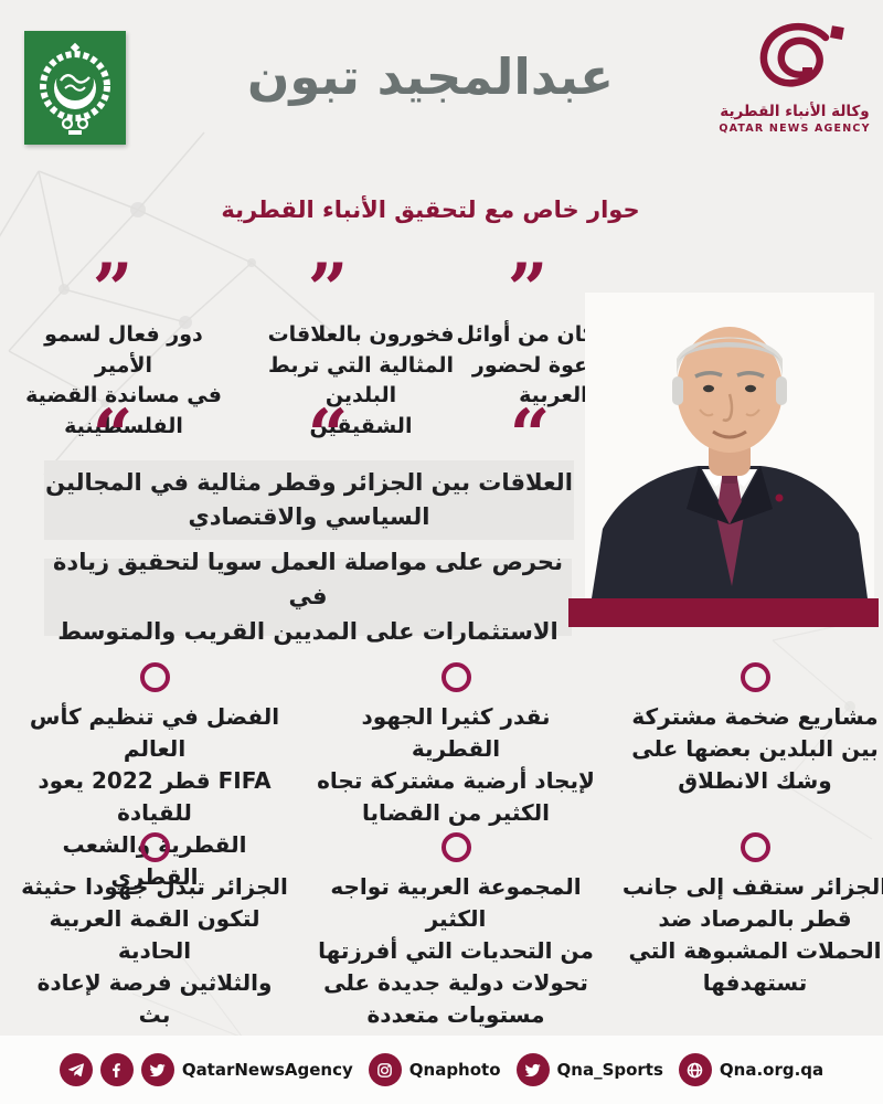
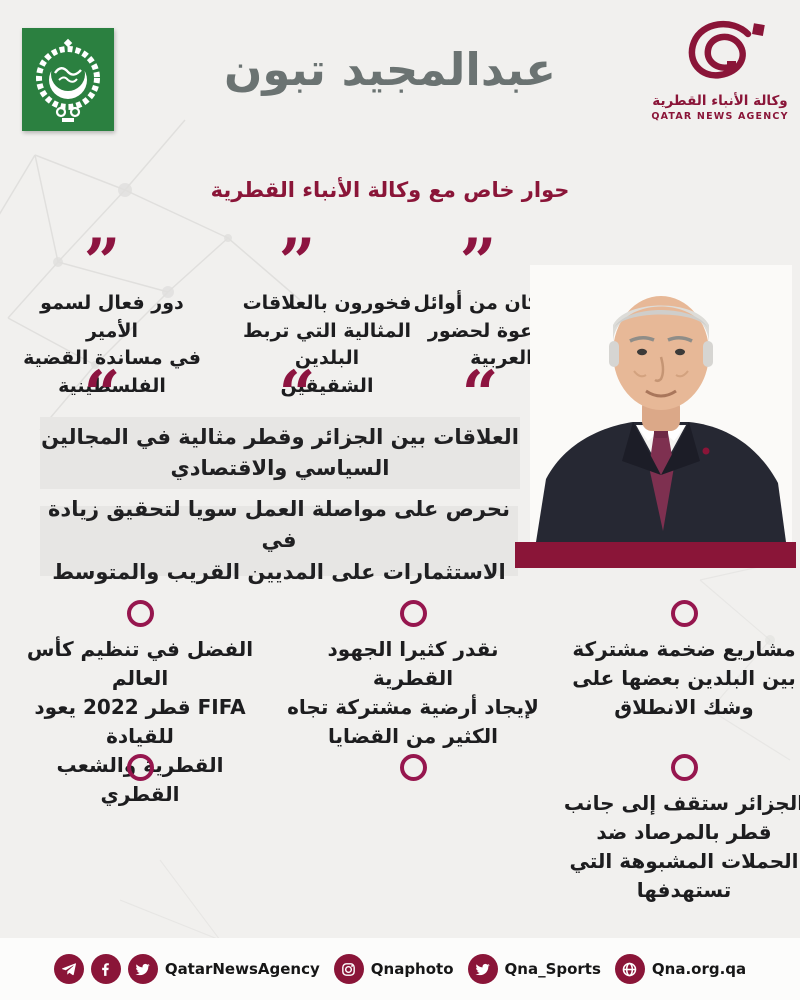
  وكالة الأنباء القطرية
  QATAR NEWS AGENCY
  عبدالمجيد تبون
- حوار خاص مع لتحقيق الأنباء القطرية
+ حوار خاص مع وكالة الأنباء القطرية
  ”
  ”
  ”
  دور فعال لسمو الأمير
  في مساندة القضية
  الفلسطينية
  فخورون بالعلاقات
  المثالية التي تربط البلدين
  الشقيقين
  “
  “
  “
  العلاقات بين الجزائر وقطر مثالية في المجالين
  السياسي والاقتصادي
  نحرص على مواصلة العمل سويا لتحقيق زيادة في
  الاستثمارات على المديين القريب والمتوسط
  الفضل في تنظيم كأس العالم
  FIFA قطر 2022 يعود للقيادة
  القطرية والشعب القطري
  نقدر كثيرا الجهود القطرية
  لإيجاد أرضية مشتركة تجاه
  الكثير من القضايا
  مشاريع ضخمة مشتركة
  بين البلدين بعضها على
  وشك الانطلاق
- الجزائر تبذل جهودا حثيثة
- لتكون القمة العربية الحادية
- والثلاثين فرصة لإعادة بث
- المجموعة العربية تواجه الكثير
- من التحديات التي أفرزتها
- تحولات دولية جديدة على
- مستويات متعددة
  لجزائر ستقف إلى جانب
  قطر بالمرصاد ضد
  الحملات المشبوهة التي
  تستهدفها
  QatarNewsAgency
  Qnaphoto
  Qna_Sports
  Qna.org.qa
